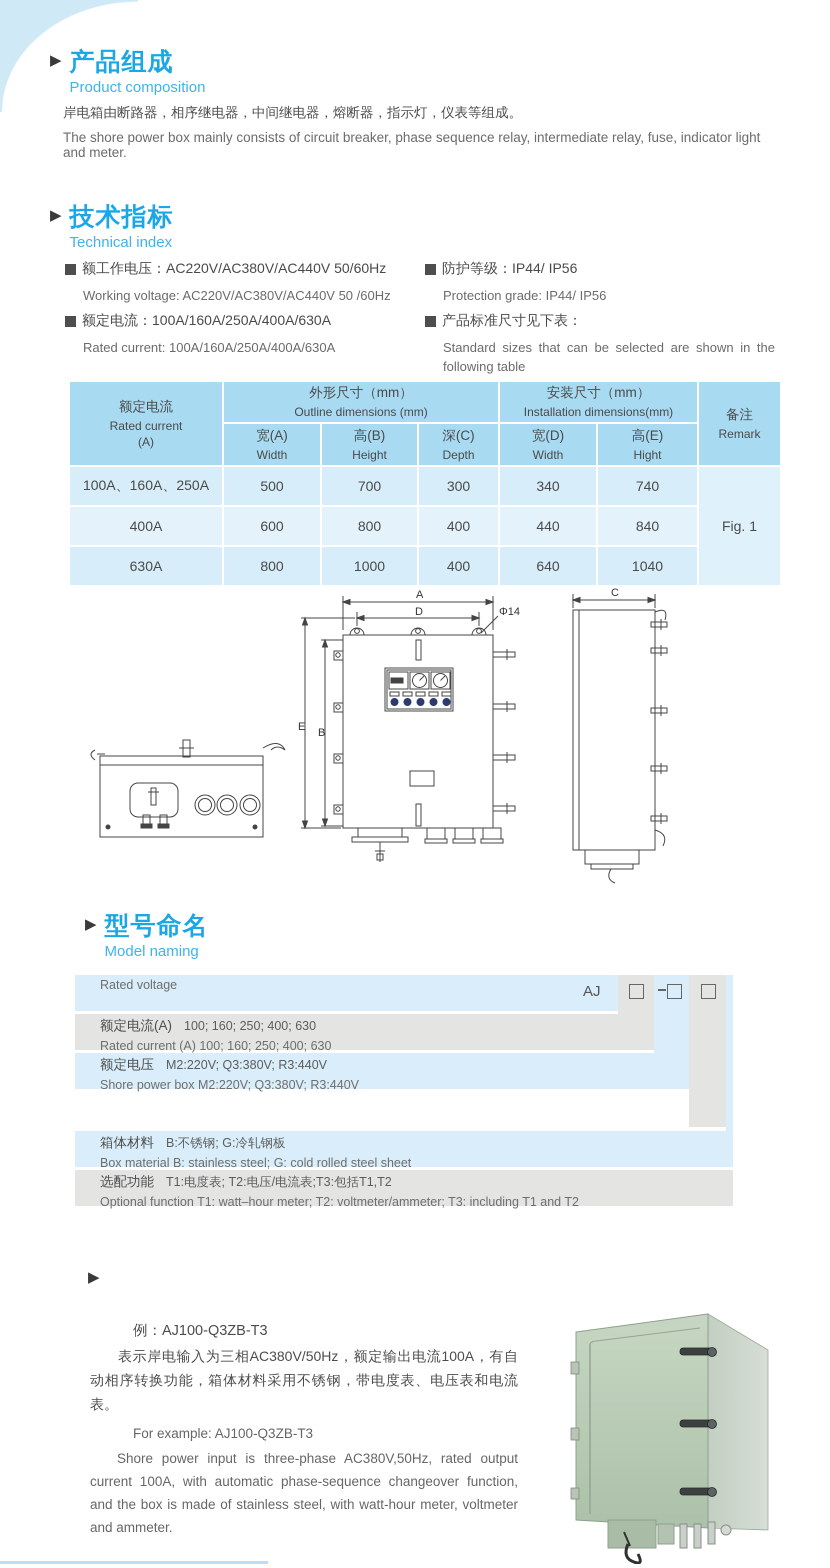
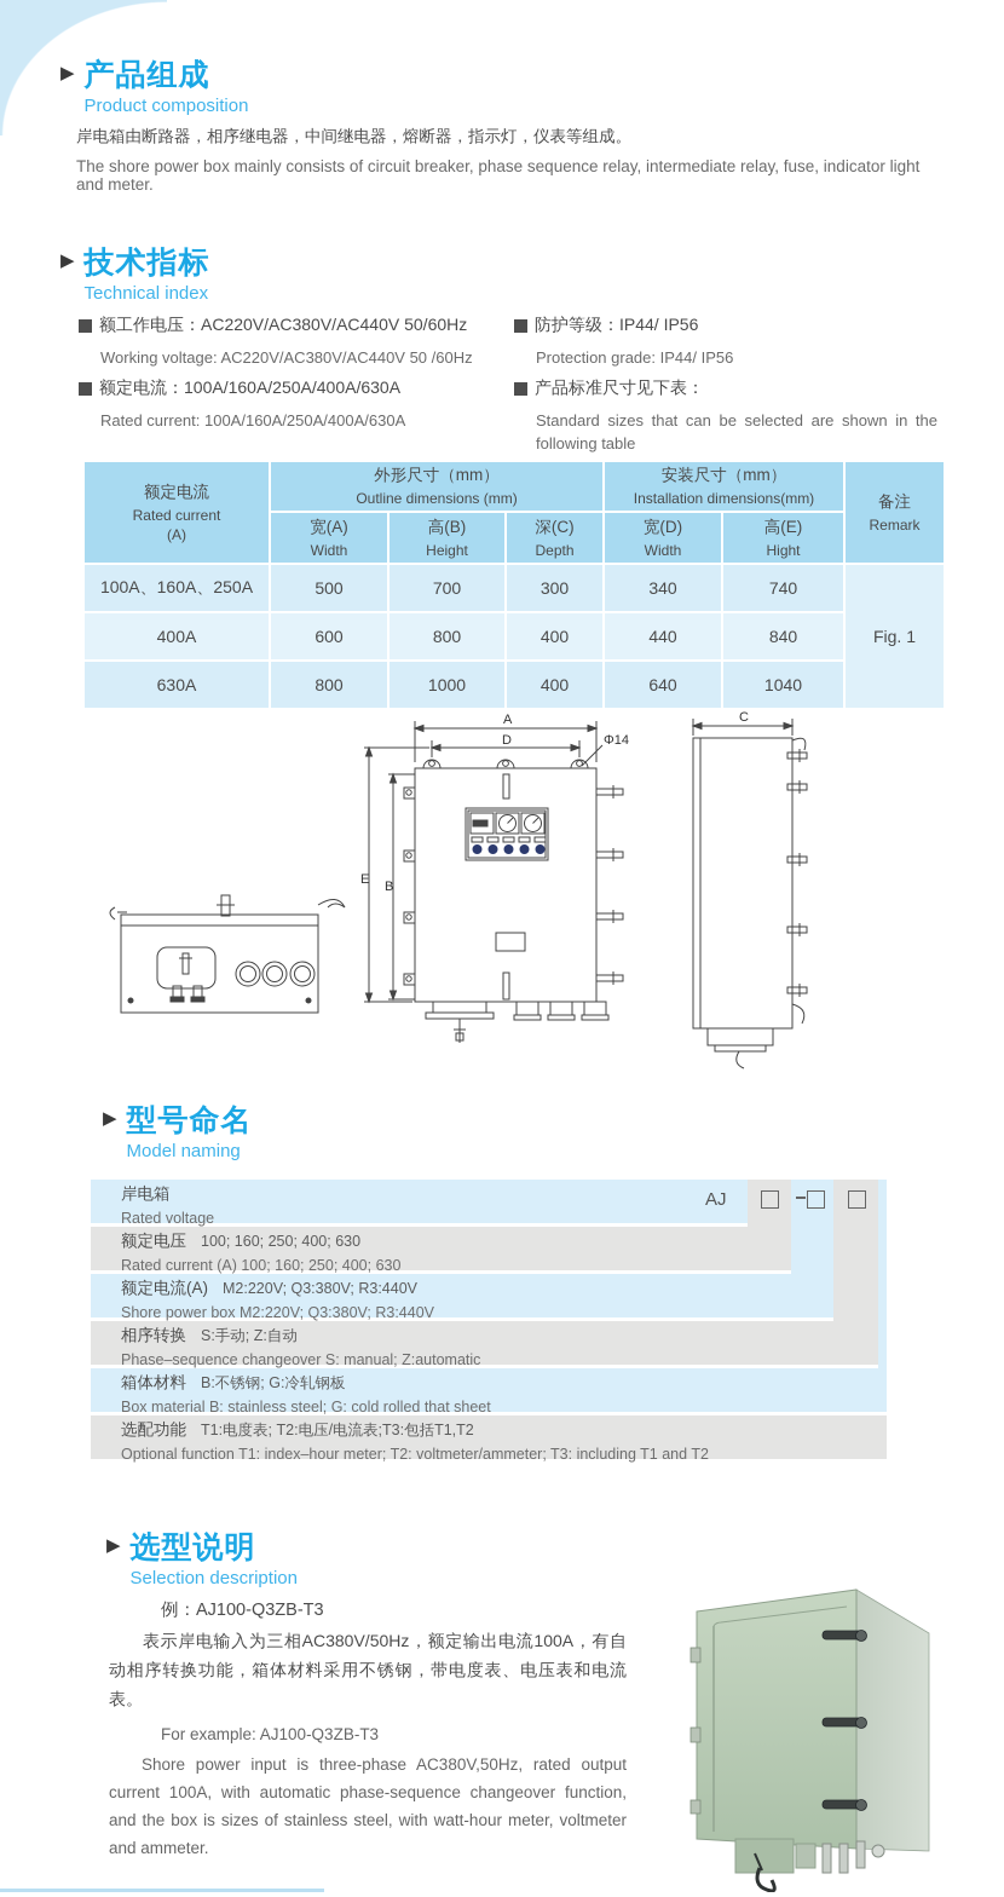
  ▶
  产品组成
  Product composition
  岸电箱由断路器，相序继电器，中间继电器，熔断器，指示灯，仪表等组成。
  The shore power box mainly consists of circuit breaker, phase sequence relay, intermediate relay, fuse, indicator light and meter.
  ▶
  技术指标
  Technical index
  额工作电压：AC220V/AC380V/AC440V 50/60Hz
  Working voltage: AC220V/AC380V/AC440V 50 /60Hz
  额定电流：100A/160A/250A/400A/630A
  Rated current: 100A/160A/250A/400A/630A
  防护等级：IP44/ IP56
  Protection grade: IP44/ IP56
  产品标准尺寸见下表：
  Standard sizes that can be selected are shown in the following table
  额定电流
  Rated current
  (A)
  外形尺寸（mm）
  Outline dimensions (mm)
  安装尺寸（mm）
  Installation dimensions(mm)
  备注
  Remark
  宽(A)
  Width
  高(B)
  Height
  深(C)
  Depth
  宽(D)
  Width
  高(E)
  Hight
  100A、160A、250A
  500
  700
  300
  340
  740
  Fig. 1
  400A
  600
  800
  400
  440
  840
  630A
  800
  1000
  400
  640
  1040
  A
  D
  Φ14
  E
  B
  C
  ▶
  型号命名
  Model naming
+ 岸电箱
  Rated voltage
- 额定电流(A) 100; 160; 250; 400; 630
+ 额定电压 100; 160; 250; 400; 630
  Rated current (A) 100; 160; 250; 400; 630
- 额定电压 M2:220V; Q3:380V; R3:440V
+ 额定电流(A) M2:220V; Q3:380V; R3:440V
  Shore power box M2:220V; Q3:380V; R3:440V
+ 相序转换 S:手动; Z:自动
+ Phase–sequence changeover S: manual; Z:automatic
  箱体材料 B:不锈钢; G:冷轧钢板
- Box material B: stainless steel; G: cold rolled steel sheet
+ Box material B: stainless steel; G: cold rolled that sheet
  选配功能 T1:电度表; T2:电压/电流表;T3:包括T1,T2
- Optional function T1: watt–hour meter; T2: voltmeter/ammeter; T3: including T1 and T2
+ Optional function T1: index–hour meter; T2: voltmeter/ammeter; T3: including T1 and T2
  AJ
  ▶
+ 选型说明
+ Selection description
  例：AJ100-Q3ZB-T3
  表示岸电输入为三相AC380V/50Hz，额定输出电流100A，有自动相序转换功能，箱体材料采用不锈钢，带电度表、电压表和电流表。
  For example: AJ100-Q3ZB-T3
- Shore power input is three-phase AC380V,50Hz, rated output current 100A, with automatic phase-sequence changeover function, and the box is made of stainless steel, with watt-hour meter, voltmeter and ammeter.
+ Shore power input is three-phase AC380V,50Hz, rated output current 100A, with automatic phase-sequence changeover function, and the box is sizes of stainless steel, with watt-hour meter, voltmeter and ammeter.
